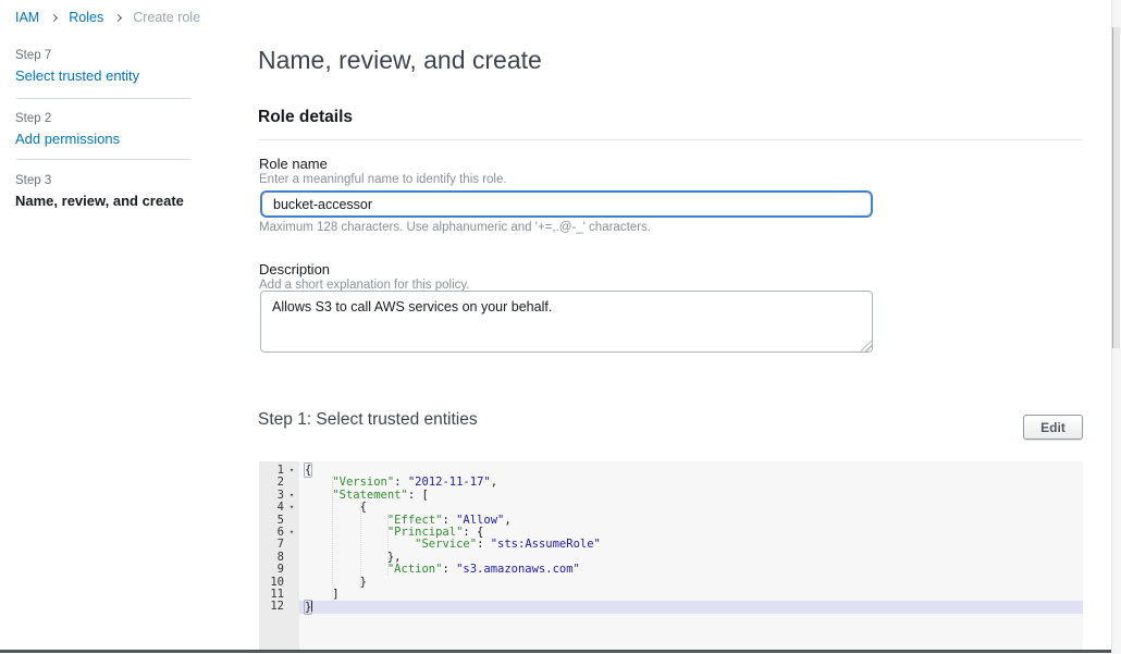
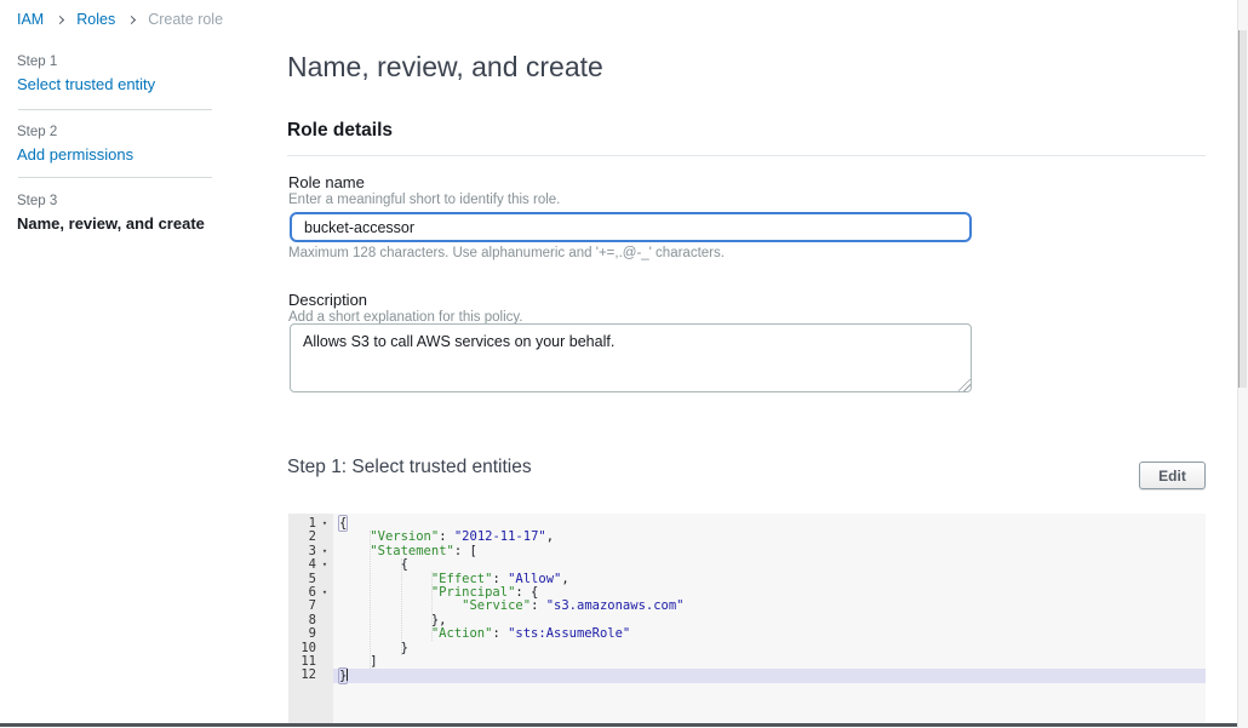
  IAM
  Roles
  Create role
- Step 7
+ Step 1
  Select trusted entity
  Step 2
  Add permissions
  Step 3
  Name, review, and create
  Name, review, and create
  Role details
  Role name
- Enter a meaningful name to identify this role.
+ Enter a meaningful short to identify this role.
  bucket-accessor
  Maximum 128 characters. Use alphanumeric and '+=,.@-_' characters.
  Description
  Add a short explanation for this policy.
  Allows S3 to call AWS services on your behalf.
  Step 1: Select trusted entities
  Edit
  1
  ▾
  {
  2
  "Version": "2012-11-17",
  3
  ▾
  "Statement": [
  4
  ▾
  {
  5
  "Effect": "Allow",
  6
  ▾
  "Principal": {
  7
- "Service": "sts:AssumeRole"
+ "Service": "s3.amazonaws.com"
  8
  },
  9
- "Action": "s3.amazonaws.com"
+ "Action": "sts:AssumeRole"
  10
  }
  11
  ]
  12
  }
